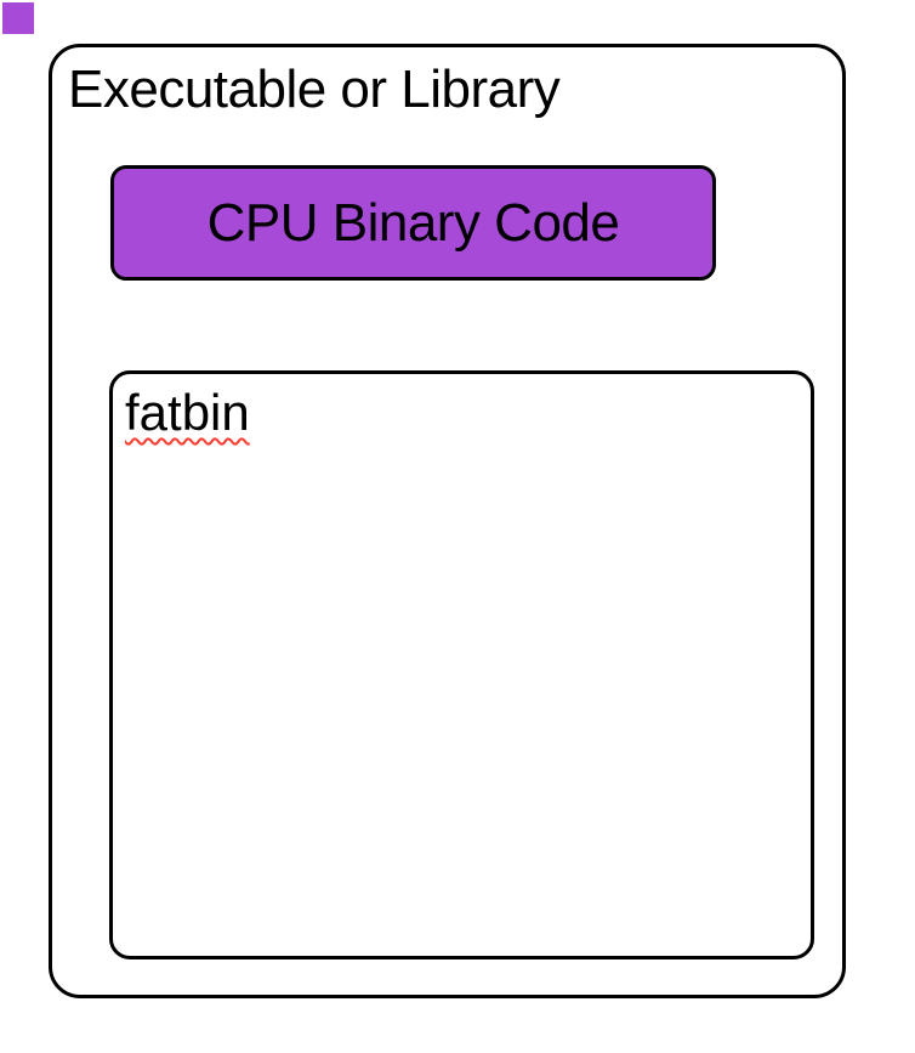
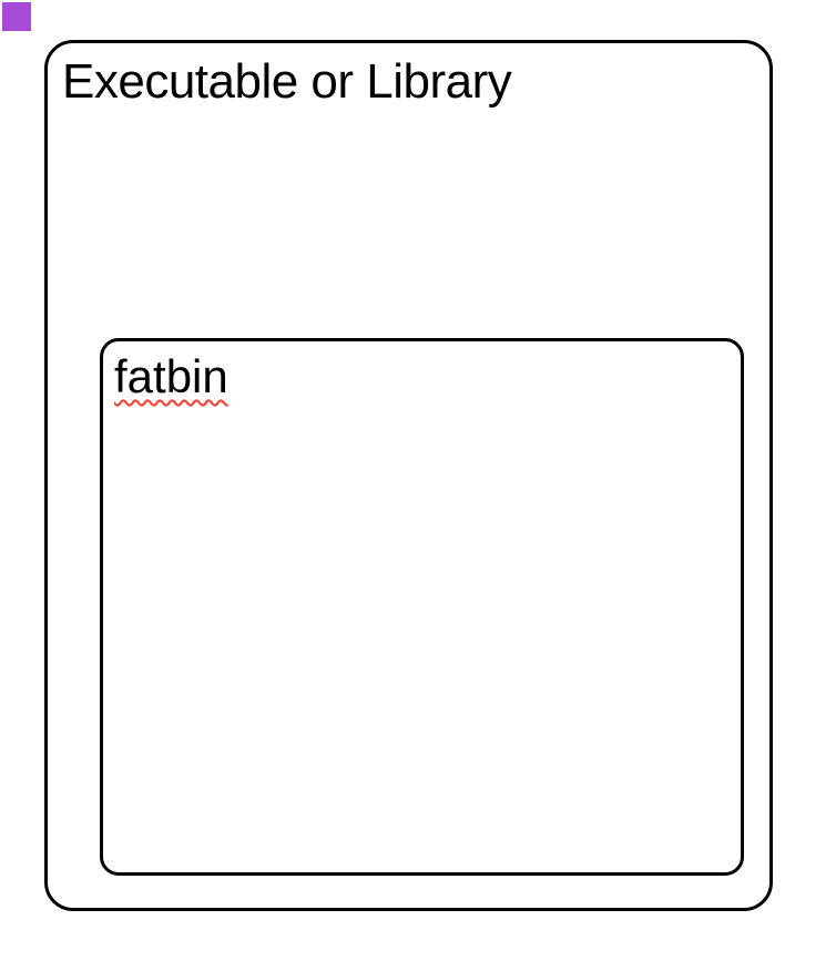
  Executable or Library
- CPU Binary Code
  fatbin
